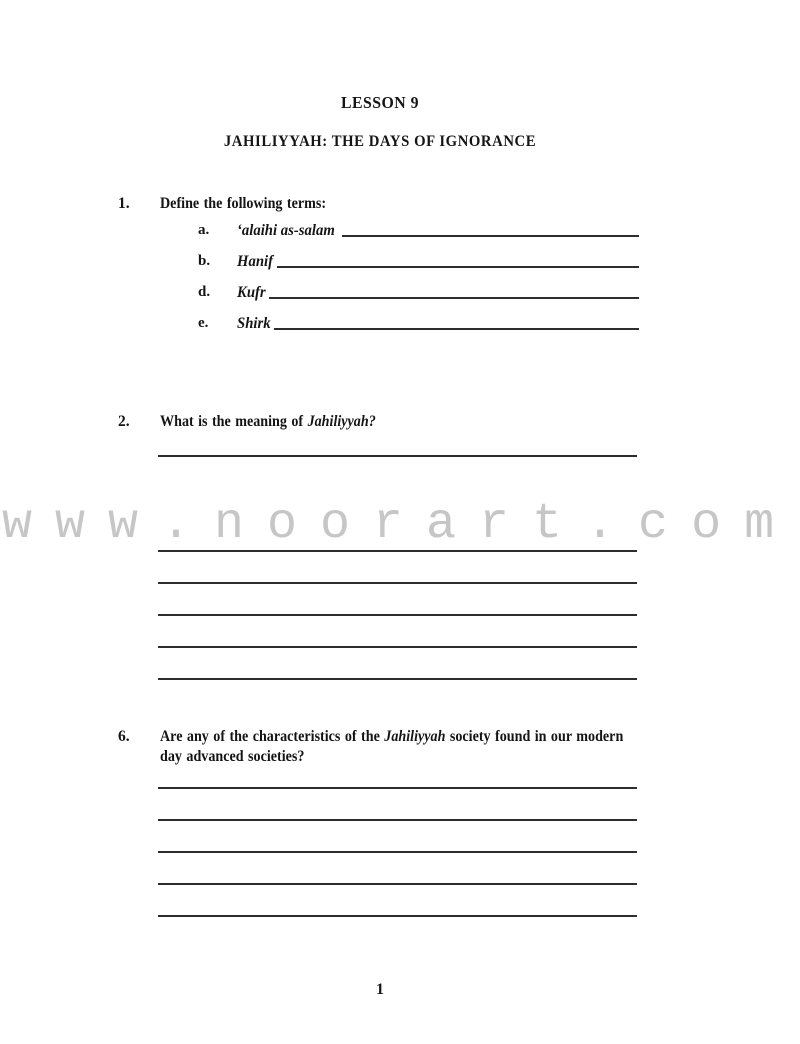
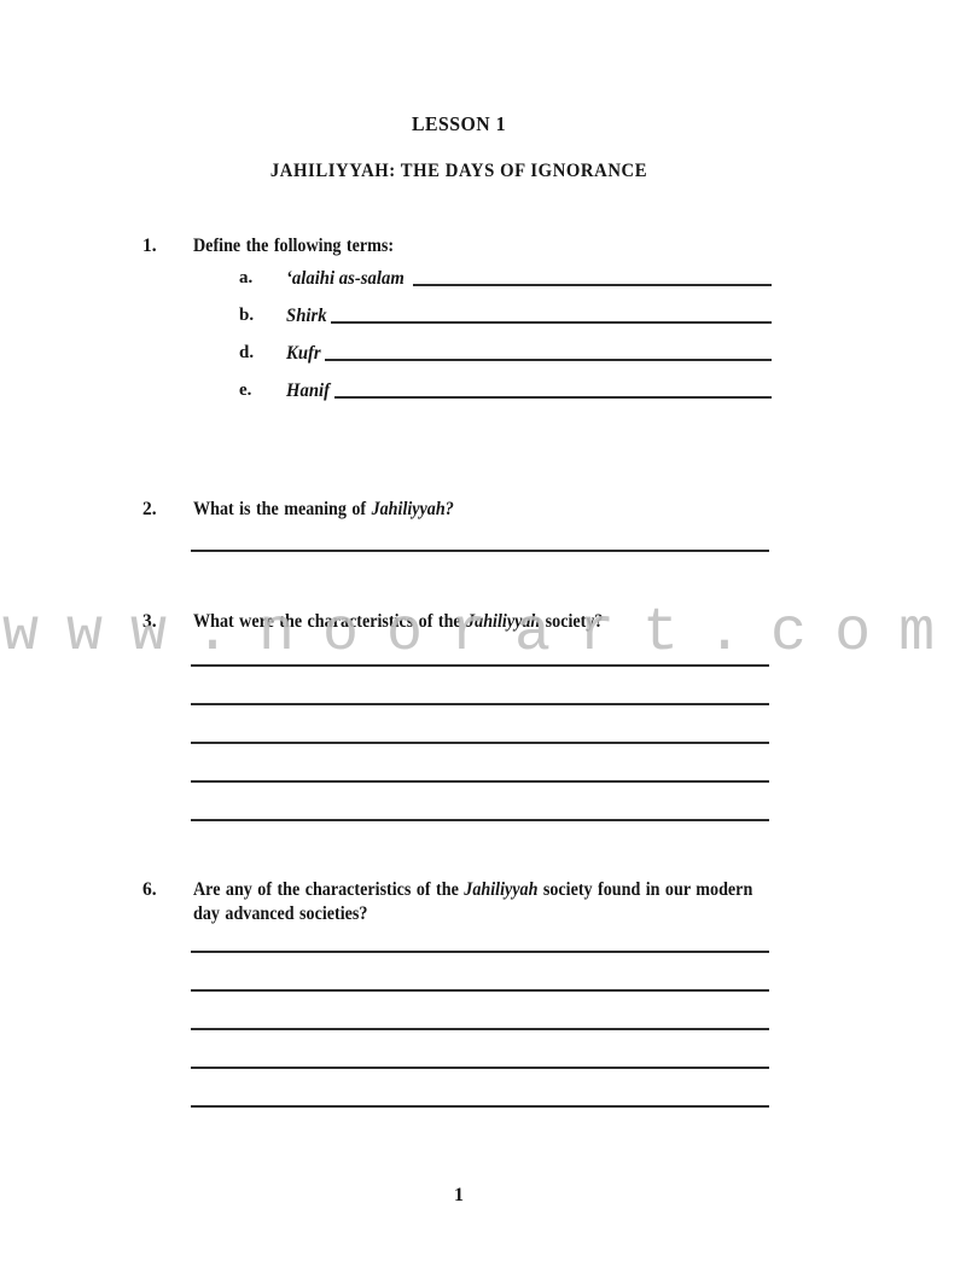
- LESSON 9
+ LESSON 1
  JAHILIYYAH: THE DAYS OF IGNORANCE
  1.
  Define the following terms:
  a.
  ‘alaihi as-salam
  b.
- Hanif
+ Shirk
  d.
  Kufr
  e.
- Shirk
+ Hanif
  2.
  What is the meaning of Jahiliyyah?
+ 3.
+ What were the characteristics of the Jahiliyyah society?
  6.
  Are any of the characteristics of the Jahiliyyah society found in our modern
  day advanced societies?
  www.noorart.com
  1
